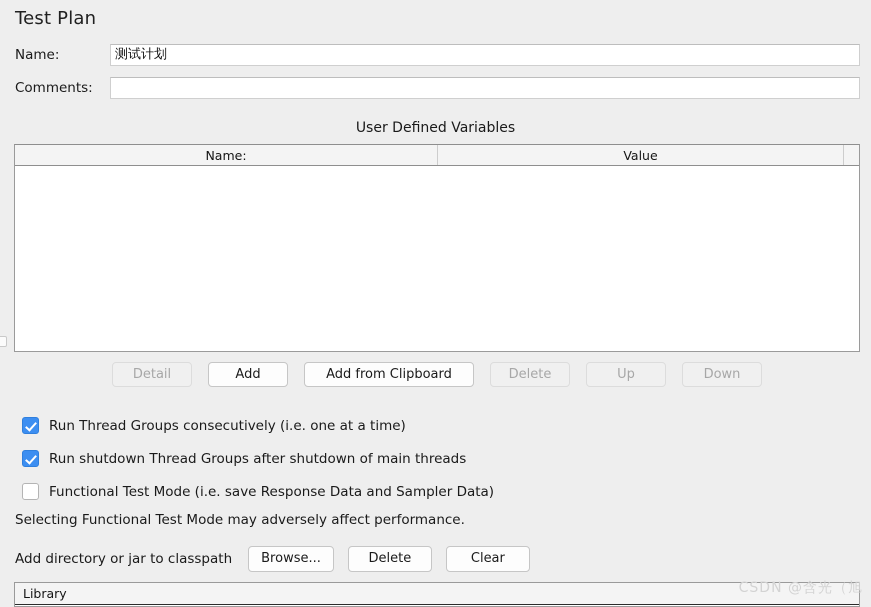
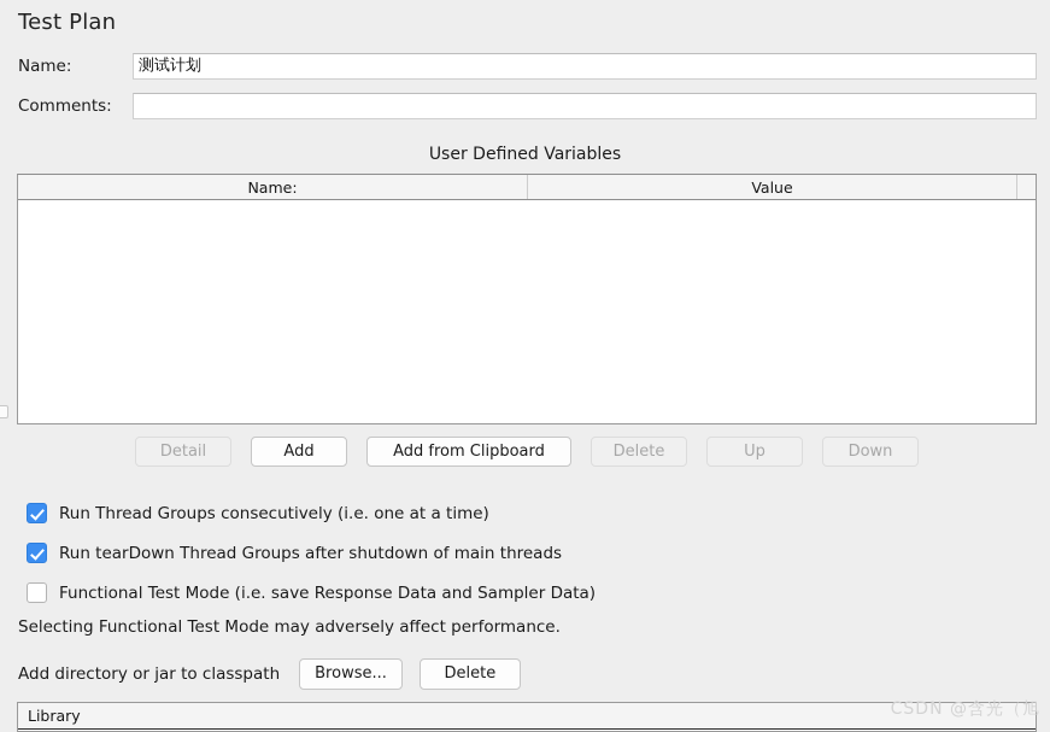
  Test Plan
  Name:
  测试计划
  Comments:
  User Defined Variables
  Name:
  Value
  Detail
  Add
  Add from Clipboard
  Delete
  Up
  Down
  Run Thread Groups consecutively (i.e. one at a time)
- Run shutdown Thread Groups after shutdown of main threads
+ Run tearDown Thread Groups after shutdown of main threads
  Functional Test Mode (i.e. save Response Data and Sampler Data)
  Selecting Functional Test Mode may adversely affect performance.
  Add directory or jar to classpath
  Browse...
  Delete
- Clear
  Library
  CSDN @含光（旭
